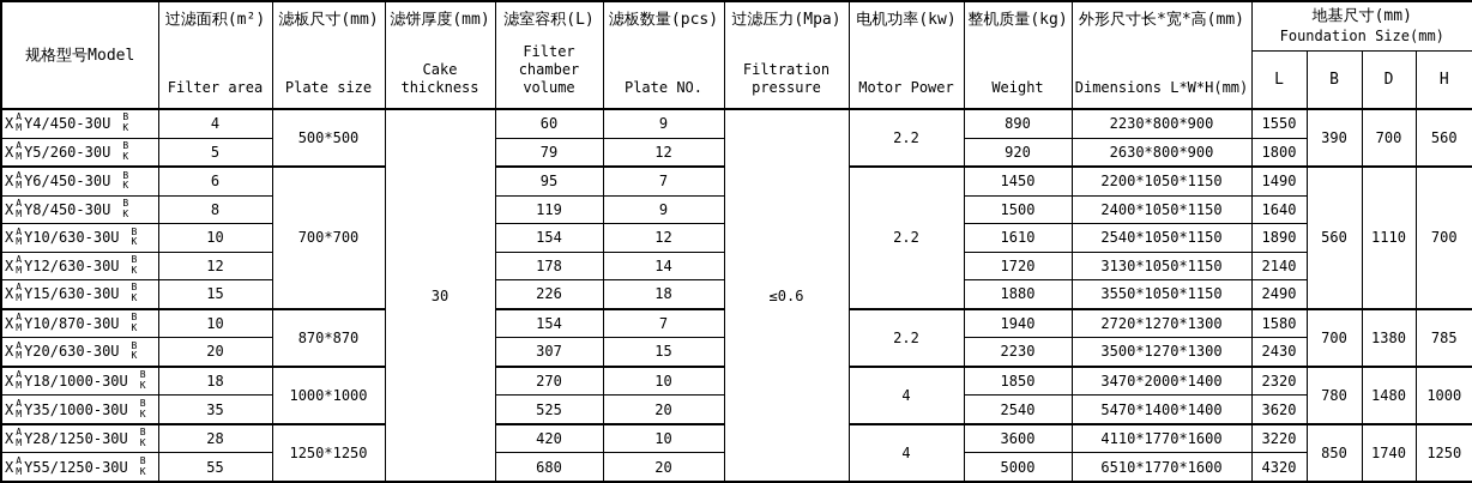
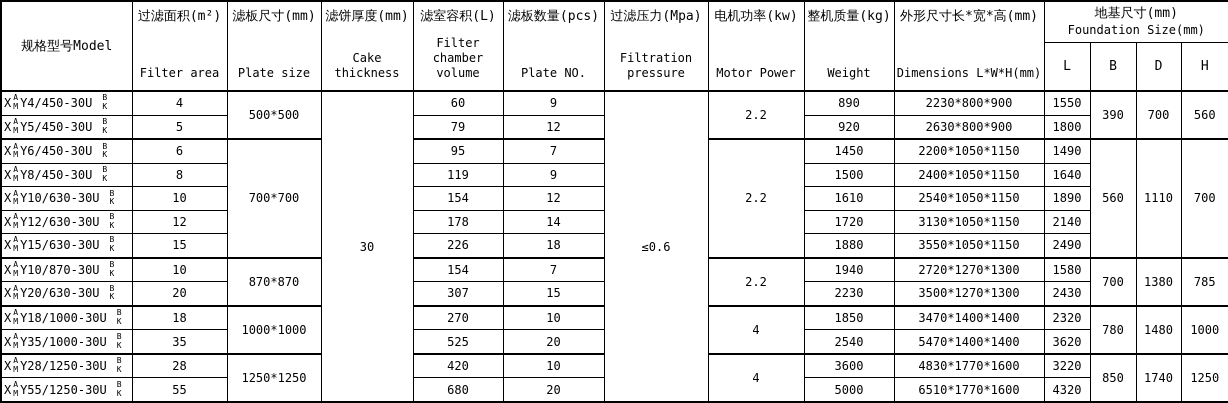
  规格型号Model	过滤面积(m²)Filter area	滤板尺寸(mm)Plate size	滤饼厚度(mm)Cake thickness	滤室容积(L)Filter chamber volume	滤板数量(pcs)Plate NO.	过滤压力(Mpa)Filtration pressure	电机功率(kw)Motor Power	整机质量(kg)Weight	外形尺寸长*宽*高(mm)Dimensions L*W*H(mm)	地基尺寸(mm)Foundation Size(mm)
  L	B	D	H
  X AM Y4/450-30U BK	4	500*500	30	60	9	≤0.6	2.2	890	2230*800*900	1550	390	700	560
- X AM Y5/260-30U BK	5	79	12	920	2630*800*900	1800
+ X AM Y5/450-30U BK	5	79	12	920	2630*800*900	1800
  X AM Y6/450-30U BK	6	700*700	95	7	2.2	1450	2200*1050*1150	1490	560	1110	700
  X AM Y8/450-30U BK	8	119	9	1500	2400*1050*1150	1640
  X AM Y10/630-30U BK	10	154	12	1610	2540*1050*1150	1890
  X AM Y12/630-30U BK	12	178	14	1720	3130*1050*1150	2140
  X AM Y15/630-30U BK	15	226	18	1880	3550*1050*1150	2490
  X AM Y10/870-30U BK	10	870*870	154	7	2.2	1940	2720*1270*1300	1580	700	1380	785
  X AM Y20/630-30U BK	20	307	15	2230	3500*1270*1300	2430
- X AM Y18/1000-30U BK	18	1000*1000	270	10	4	1850	3470*2000*1400	2320	780	1480	1000
+ X AM Y18/1000-30U BK	18	1000*1000	270	10	4	1850	3470*1400*1400	2320	780	1480	1000
  X AM Y35/1000-30U BK	35	525	20	2540	5470*1400*1400	3620
- X AM Y28/1250-30U BK	28	1250*1250	420	10	4	3600	4110*1770*1600	3220	850	1740	1250
+ X AM Y28/1250-30U BK	28	1250*1250	420	10	4	3600	4830*1770*1600	3220	850	1740	1250
  X AM Y55/1250-30U BK	55	680	20	5000	6510*1770*1600	4320
